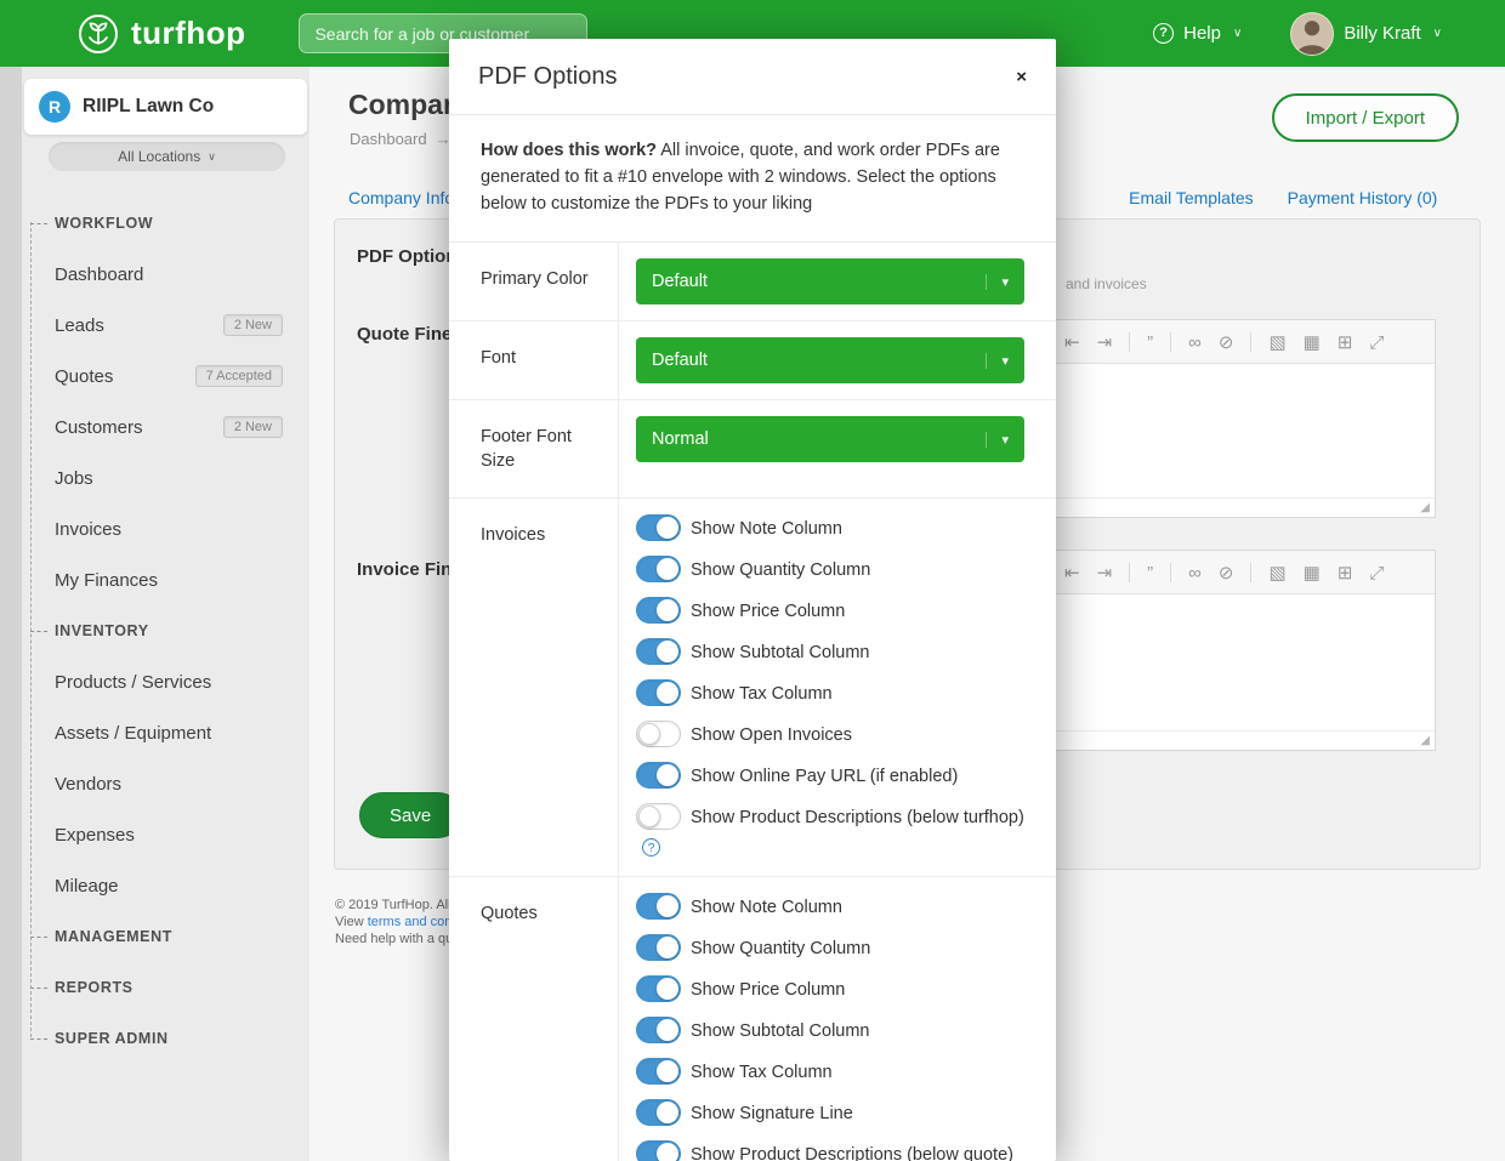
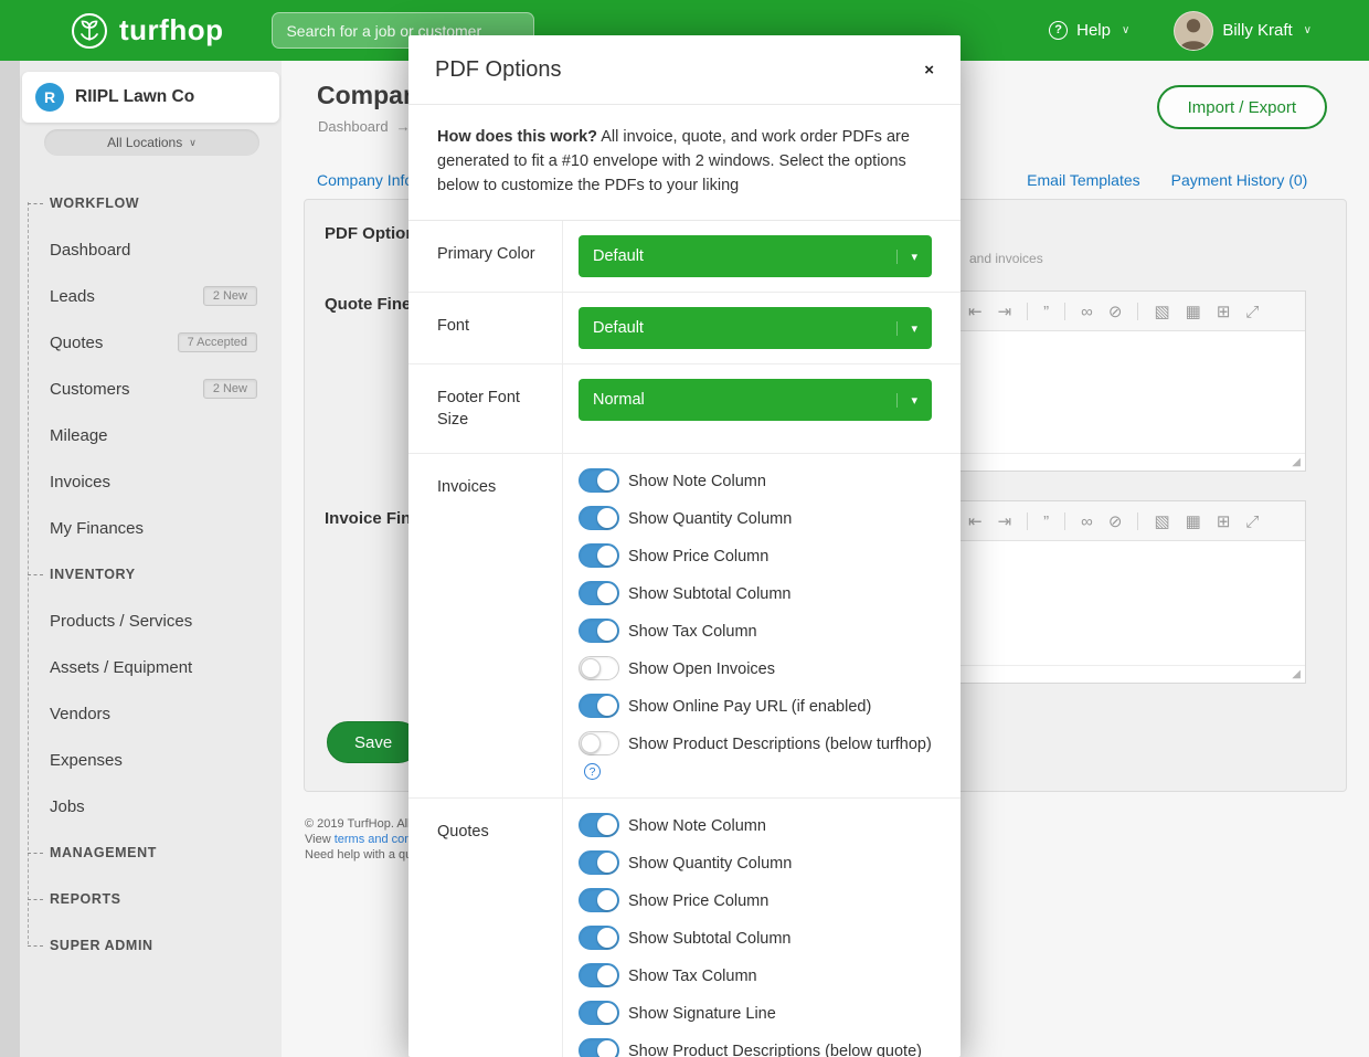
  turfhop
  Search for a job or customer
  ?
  Help
  ∨
  Billy Kraft
  ∨
  R
  RIIPL Lawn Co
  All Locations
  ∨
  WORKFLOW
  Dashboard
  Leads
  2 New
  Quotes
  7 Accepted
  Customers
  2 New
- Jobs
+ Mileage
  Invoices
  My Finances
  INVENTORY
  Products / Services
  Assets / Equipment
  Vendors
  Expenses
- Mileage
+ Jobs
  MANAGEMENT
  REPORTS
  SUPER ADMIN
  Dashboard
  →
  Import / Export
  Company Inf
  Email Templates
  Payment History (0)
  PDF Optio
  and invoices
  ⇤
  ⇥
  ”
  ∞
  ⊘
  ▧
  ▦
  ⊞
  ⤢
  ◢
  ⇤
  ⇥
  ”
  ∞
  ⊘
  ▧
  ▦
  ⊞
  ⤢
  ◢
  Save
  PDF Options
  ×
  How does this work? All invoice, quote, and work order PDFs are generated to fit a #10 envelope with 2 windows. Select the options below to customize the PDFs to your liking
  Primary Color
  Default
  ▾
  Font
  Default
  ▾
  Footer Font Size
  Normal
  ▾
  Invoices
  Show Note Column
  Show Quantity Column
  Show Price Column
  Show Subtotal Column
  Show Tax Column
  Show Open Invoices
  Show Online Pay URL (if enabled)
  Show Product Descriptions (below turfhop)?
  Quotes
  Show Note Column
  Show Quantity Column
  Show Price Column
  Show Subtotal Column
  Show Tax Column
  Show Signature Line
  Show Product Descriptions (below quote)
